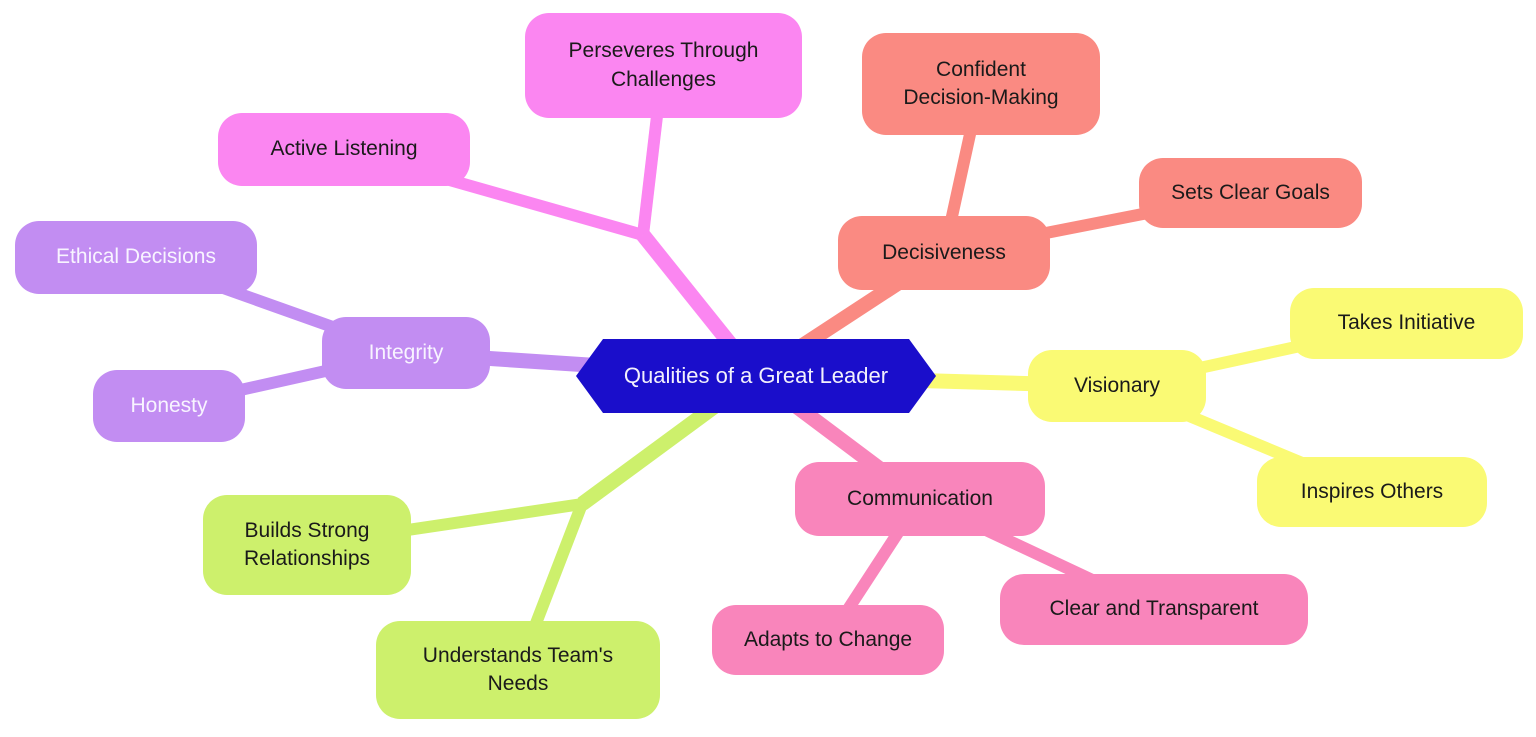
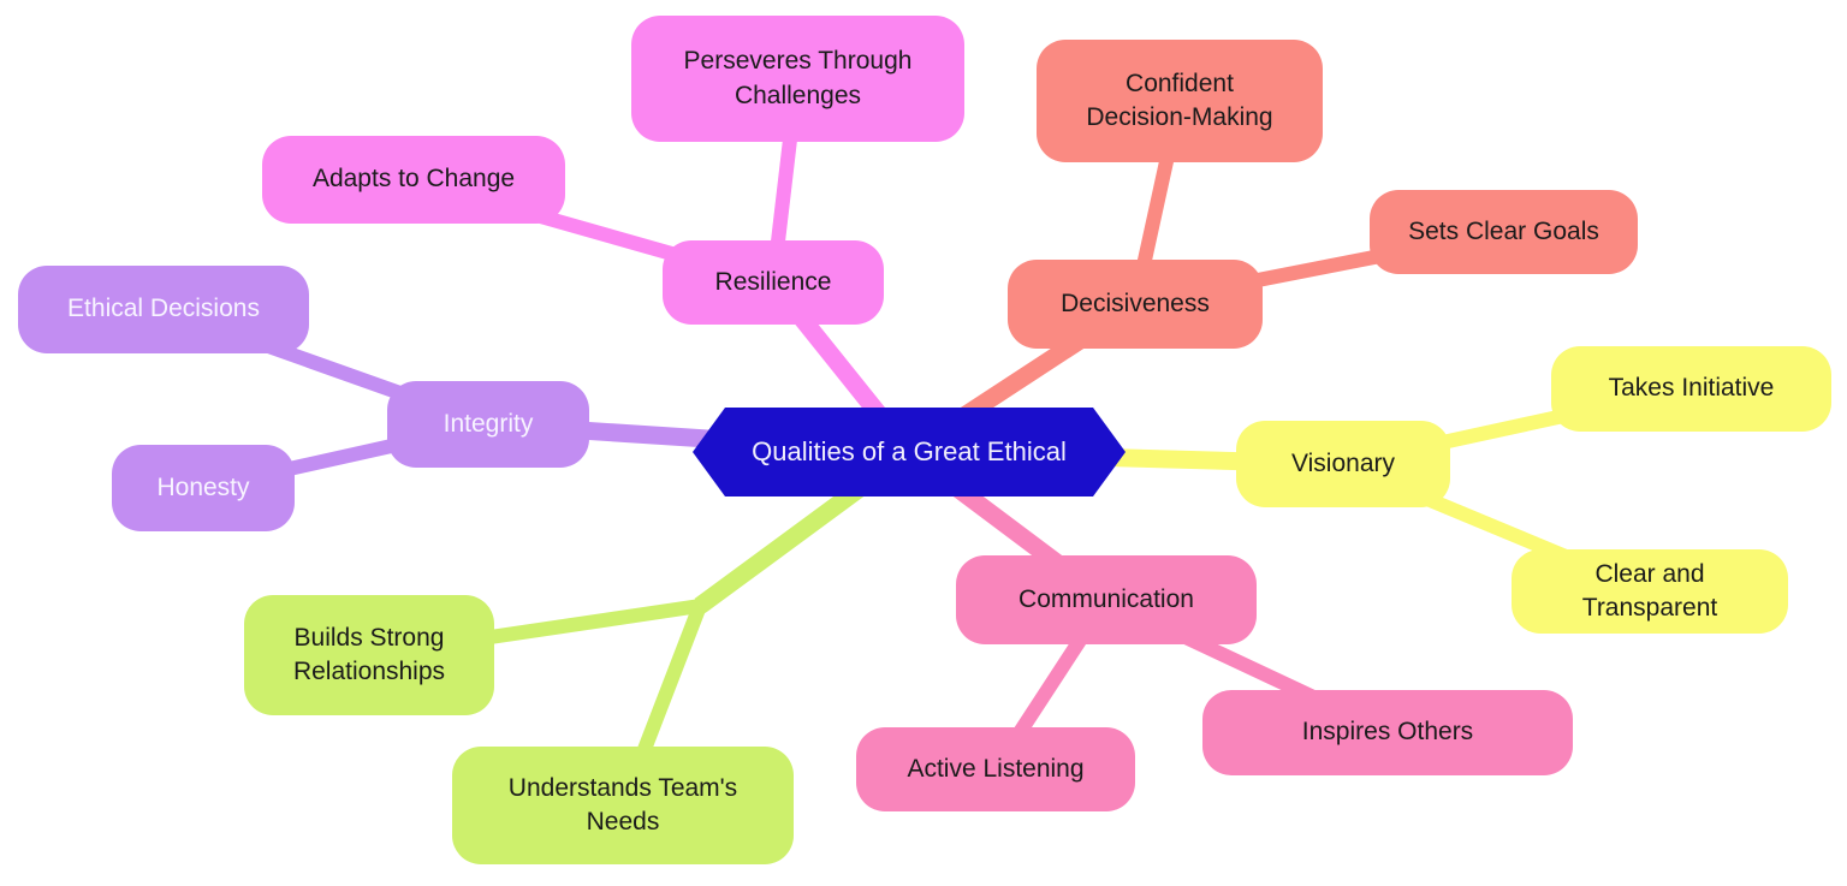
+ Resilience
  Perseveres Through
  Challenges
- Active Listening
+ Adapts to Change
  Decisiveness
  Confident
  Decision-Making
  Sets Clear Goals
  Visionary
  Takes Initiative
- Inspires Others
+ Clear and Transparent
  Communication
- Clear and Transparent
+ Inspires Others
- Adapts to Change
+ Active Listening
  Builds Strong
  Relationships
  Understands Team's
  Needs
  Integrity
  Ethical Decisions
  Honesty
- Qualities of a Great Leader
+ Qualities of a Great Ethical
